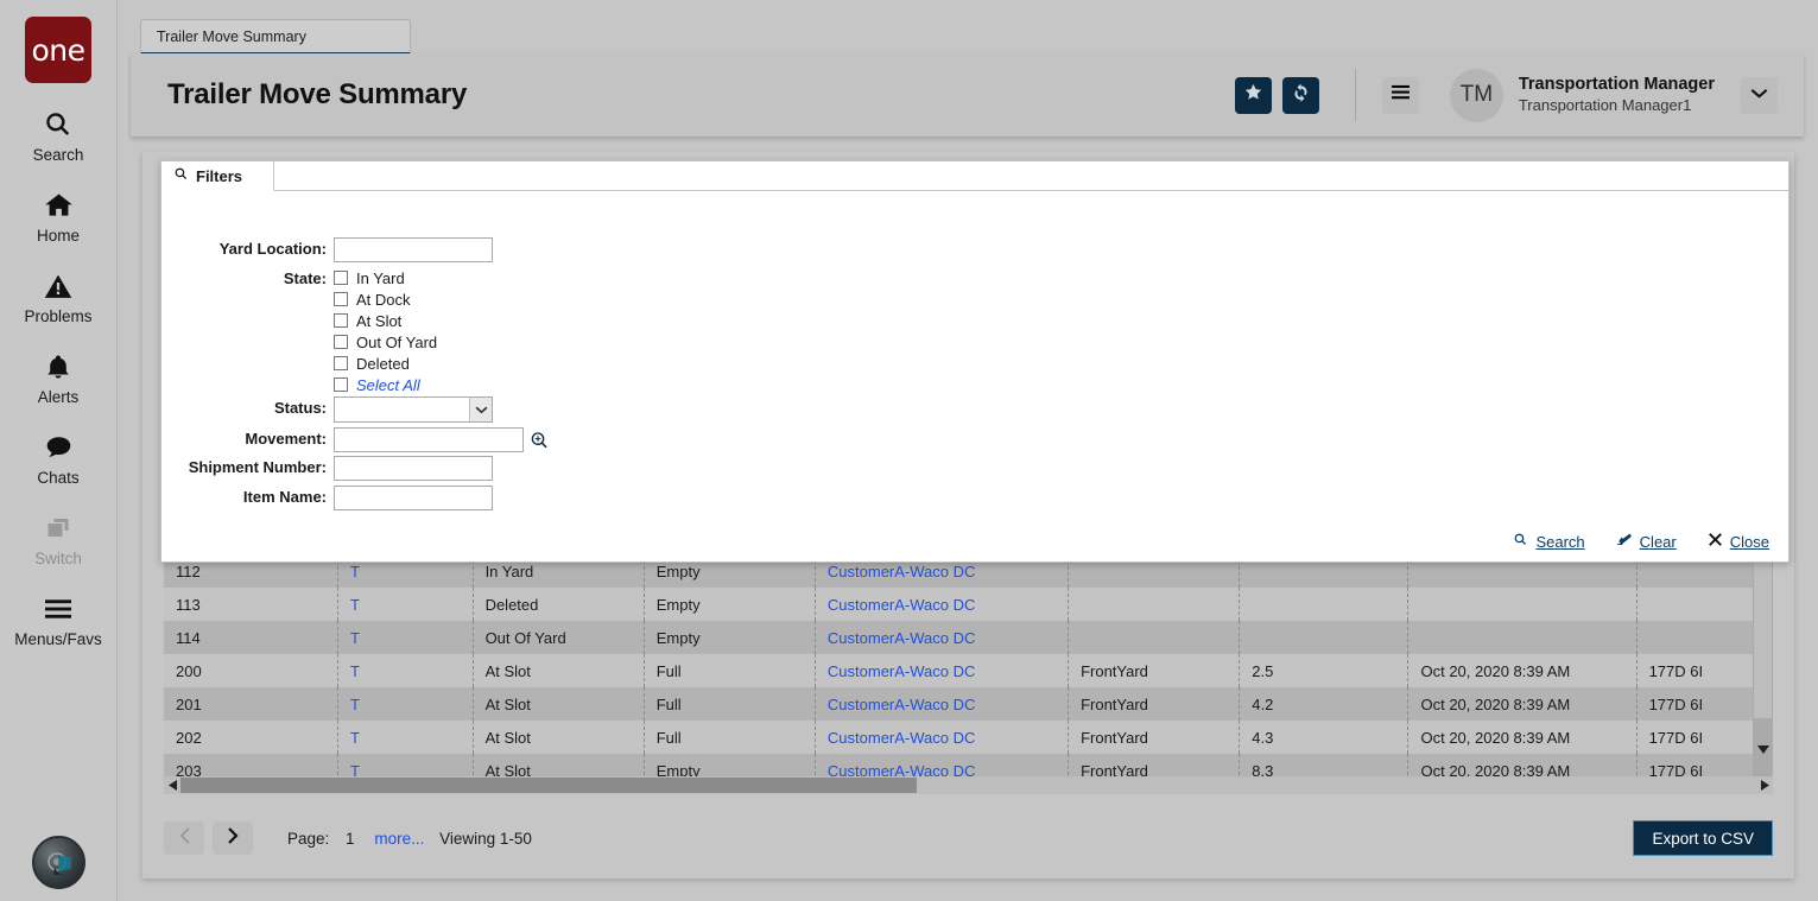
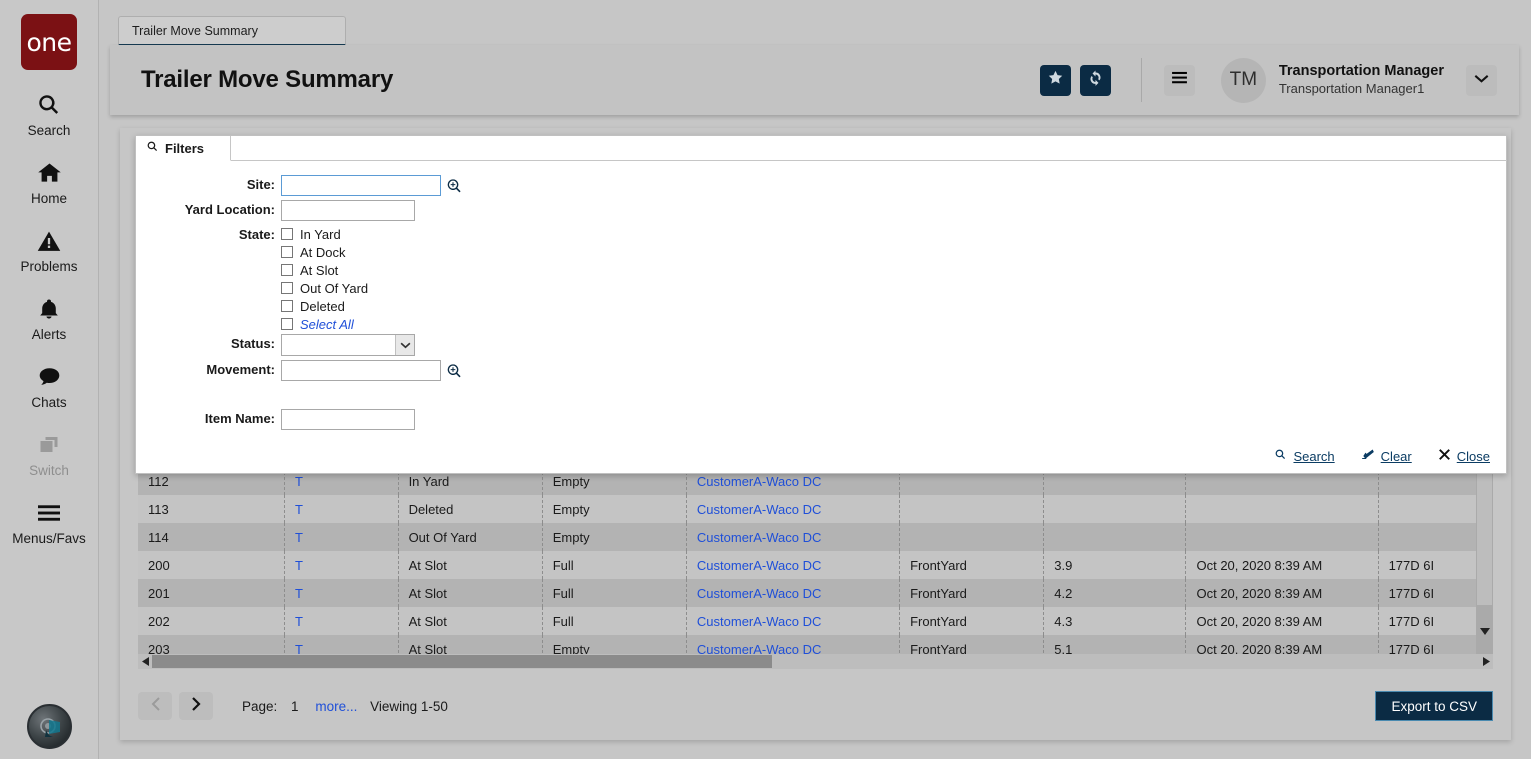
  one
  Search
  Home
  Problems
  Alerts
  Chats
  Switch
  Menus/Favs
  Trailer Move Summary
  Trailer Move Summary
  TM
  Transportation Manager
  Transportation Manager1
  112
  T
  In Yard
  Empty
  CustomerA-Waco DC
  113
  T
  Deleted
  Empty
  CustomerA-Waco DC
  114
  T
  Out Of Yard
  Empty
  CustomerA-Waco DC
  200
  T
  At Slot
  Full
  CustomerA-Waco DC
  FrontYard
- 2.5
+ 3.9
  Oct 20, 2020 8:39 AM
  177D 6I
  201
  T
  At Slot
  Full
  CustomerA-Waco DC
  FrontYard
  4.2
  Oct 20, 2020 8:39 AM
  177D 6I
  202
  T
  At Slot
  Full
  CustomerA-Waco DC
  FrontYard
  4.3
  Oct 20, 2020 8:39 AM
  177D 6I
  203
  T
  At Slot
  Empty
  CustomerA-Waco DC
  FrontYard
- 8.3
+ 5.1
  Oct 20, 2020 8:39 AM
  177D 6I
  Page: 1 more... Viewing 1-50
  Export to CSV
  Filters
+ Site:
  Yard Location:
  State:
  In Yard
  At Dock
  At Slot
  Out Of Yard
  Deleted
  Select All
  Status:
  Movement:
- Shipment Number:
  Item Name:
  Search
  Clear
  Close
